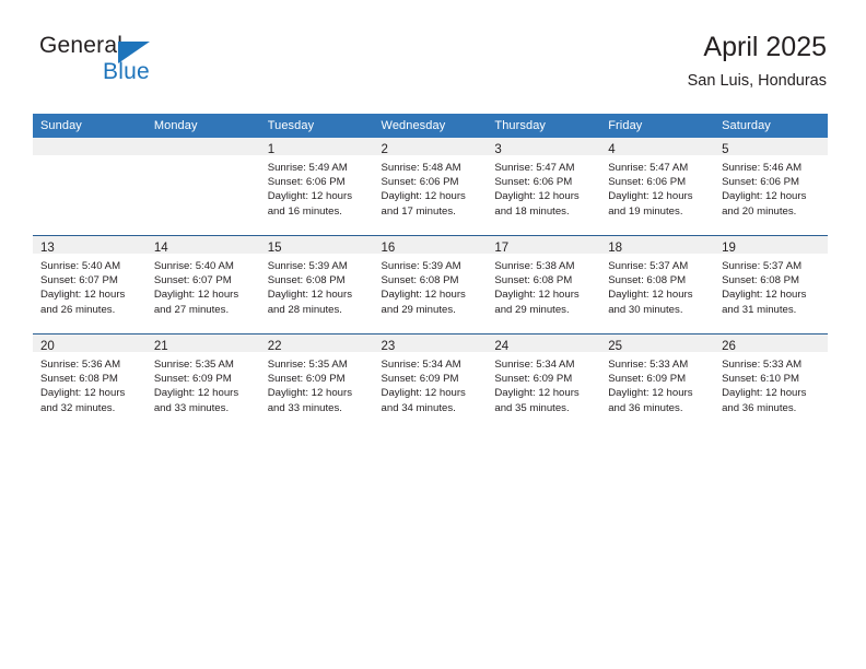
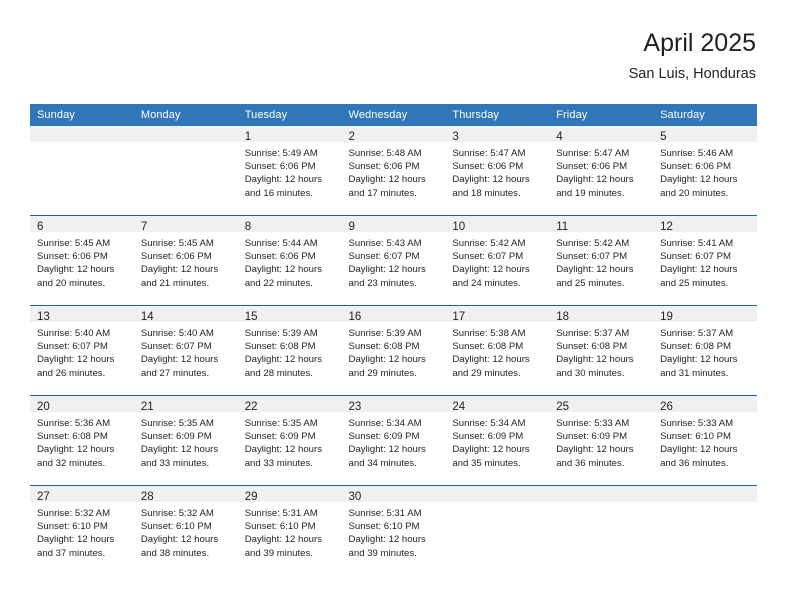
- General
- Blue
  April 2025
  San Luis, Honduras
  Sunday	Monday	Tuesday	Wednesday	Thursday	Friday	Saturday
  		1Sunrise: 5:49 AMSunset: 6:06 PMDaylight: 12 hoursand 16 minutes.	2Sunrise: 5:48 AMSunset: 6:06 PMDaylight: 12 hoursand 17 minutes.	3Sunrise: 5:47 AMSunset: 6:06 PMDaylight: 12 hoursand 18 minutes.	4Sunrise: 5:47 AMSunset: 6:06 PMDaylight: 12 hoursand 19 minutes.	5Sunrise: 5:46 AMSunset: 6:06 PMDaylight: 12 hoursand 20 minutes.
+ 6Sunrise: 5:45 AMSunset: 6:06 PMDaylight: 12 hoursand 20 minutes.	7Sunrise: 5:45 AMSunset: 6:06 PMDaylight: 12 hoursand 21 minutes.	8Sunrise: 5:44 AMSunset: 6:06 PMDaylight: 12 hoursand 22 minutes.	9Sunrise: 5:43 AMSunset: 6:07 PMDaylight: 12 hoursand 23 minutes.	10Sunrise: 5:42 AMSunset: 6:07 PMDaylight: 12 hoursand 24 minutes.	11Sunrise: 5:42 AMSunset: 6:07 PMDaylight: 12 hoursand 25 minutes.	12Sunrise: 5:41 AMSunset: 6:07 PMDaylight: 12 hoursand 25 minutes.
  13Sunrise: 5:40 AMSunset: 6:07 PMDaylight: 12 hoursand 26 minutes.	14Sunrise: 5:40 AMSunset: 6:07 PMDaylight: 12 hoursand 27 minutes.	15Sunrise: 5:39 AMSunset: 6:08 PMDaylight: 12 hoursand 28 minutes.	16Sunrise: 5:39 AMSunset: 6:08 PMDaylight: 12 hoursand 29 minutes.	17Sunrise: 5:38 AMSunset: 6:08 PMDaylight: 12 hoursand 29 minutes.	18Sunrise: 5:37 AMSunset: 6:08 PMDaylight: 12 hoursand 30 minutes.	19Sunrise: 5:37 AMSunset: 6:08 PMDaylight: 12 hoursand 31 minutes.
  20Sunrise: 5:36 AMSunset: 6:08 PMDaylight: 12 hoursand 32 minutes.	21Sunrise: 5:35 AMSunset: 6:09 PMDaylight: 12 hoursand 33 minutes.	22Sunrise: 5:35 AMSunset: 6:09 PMDaylight: 12 hoursand 33 minutes.	23Sunrise: 5:34 AMSunset: 6:09 PMDaylight: 12 hoursand 34 minutes.	24Sunrise: 5:34 AMSunset: 6:09 PMDaylight: 12 hoursand 35 minutes.	25Sunrise: 5:33 AMSunset: 6:09 PMDaylight: 12 hoursand 36 minutes.	26Sunrise: 5:33 AMSunset: 6:10 PMDaylight: 12 hoursand 36 minutes.
+ 27Sunrise: 5:32 AMSunset: 6:10 PMDaylight: 12 hoursand 37 minutes.	28Sunrise: 5:32 AMSunset: 6:10 PMDaylight: 12 hoursand 38 minutes.	29Sunrise: 5:31 AMSunset: 6:10 PMDaylight: 12 hoursand 39 minutes.	30Sunrise: 5:31 AMSunset: 6:10 PMDaylight: 12 hoursand 39 minutes.
